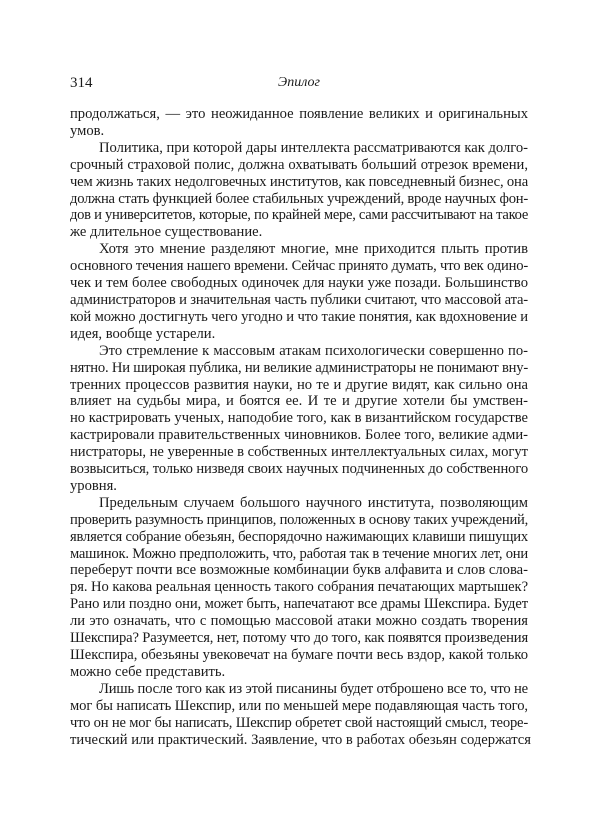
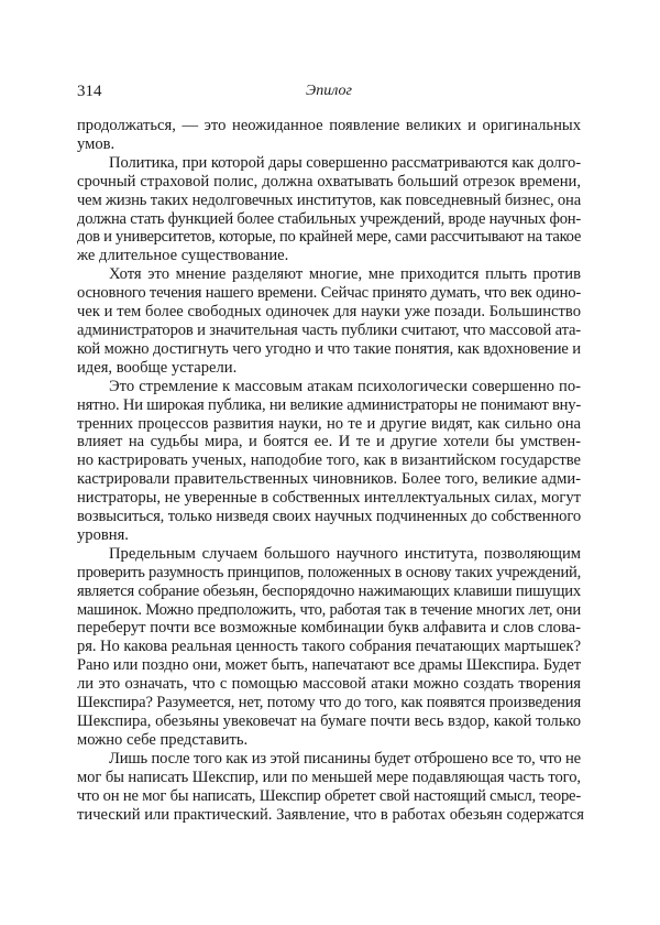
  314
  Эпилог
  продолжаться, — это неожиданное появление великих и оригинальных
  умов.
- Политика, при которой дары интеллекта рассматриваются как долго-
+ Политика, при которой дары совершенно рассматриваются как долго-
  срочный страховой полис, должна охватывать больший отрезок времени,
  чем жизнь таких недолговечных институтов, как повседневный бизнес, она
  должна стать функцией более стабильных учреждений, вроде научных фон-
  дов и университетов, которые, по крайней мере, сами рассчитывают на такое
  же длительное существование.
  Хотя это мнение разделяют многие, мне приходится плыть против
  основного течения нашего времени. Сейчас принято думать, что век одино-
  чек и тем более свободных одиночек для науки уже позади. Большинство
  администраторов и значительная часть публики считают, что массовой ата-
  кой можно достигнуть чего угодно и что такие понятия, как вдохновение и
  идея, вообще устарели.
  Это стремление к массовым атакам психологически совершенно по-
  нятно. Ни широкая публика, ни великие администраторы не понимают вну-
  тренних процессов развития науки, но те и другие видят, как сильно она
  влияет на судьбы мира, и боятся ее. И те и другие хотели бы умствен-
  но кастрировать ученых, наподобие того, как в византийском государстве
  кастрировали правительственных чиновников. Более того, великие адми-
  нистраторы, не уверенные в собственных интеллектуальных силах, могут
  возвыситься, только низведя своих научных подчиненных до собственного
  уровня.
  Предельным случаем большого научного института, позволяющим
  проверить разумность принципов, положенных в основу таких учреждений,
  является собрание обезьян, беспорядочно нажимающих клавиши пишущих
  машинок. Можно предположить, что, работая так в течение многих лет, они
  переберут почти все возможные комбинации букв алфавита и слов слова-
  ря. Но какова реальная ценность такого собрания печатающих мартышек?
  Рано или поздно они, может быть, напечатают все драмы Шекспира. Будет
  ли это означать, что с помощью массовой атаки можно создать творения
  Шекспира? Разумеется, нет, потому что до того, как появятся произведения
  Шекспира, обезьяны увековечат на бумаге почти весь вздор, какой только
  можно себе представить.
  Лишь после того как из этой писанины будет отброшено все то, что не
  мог бы написать Шекспир, или по меньшей мере подавляющая часть того,
  что он не мог бы написать, Шекспир обретет свой настоящий смысл, теоре-
  тический или практический. Заявление, что в работах обезьян содержатся
